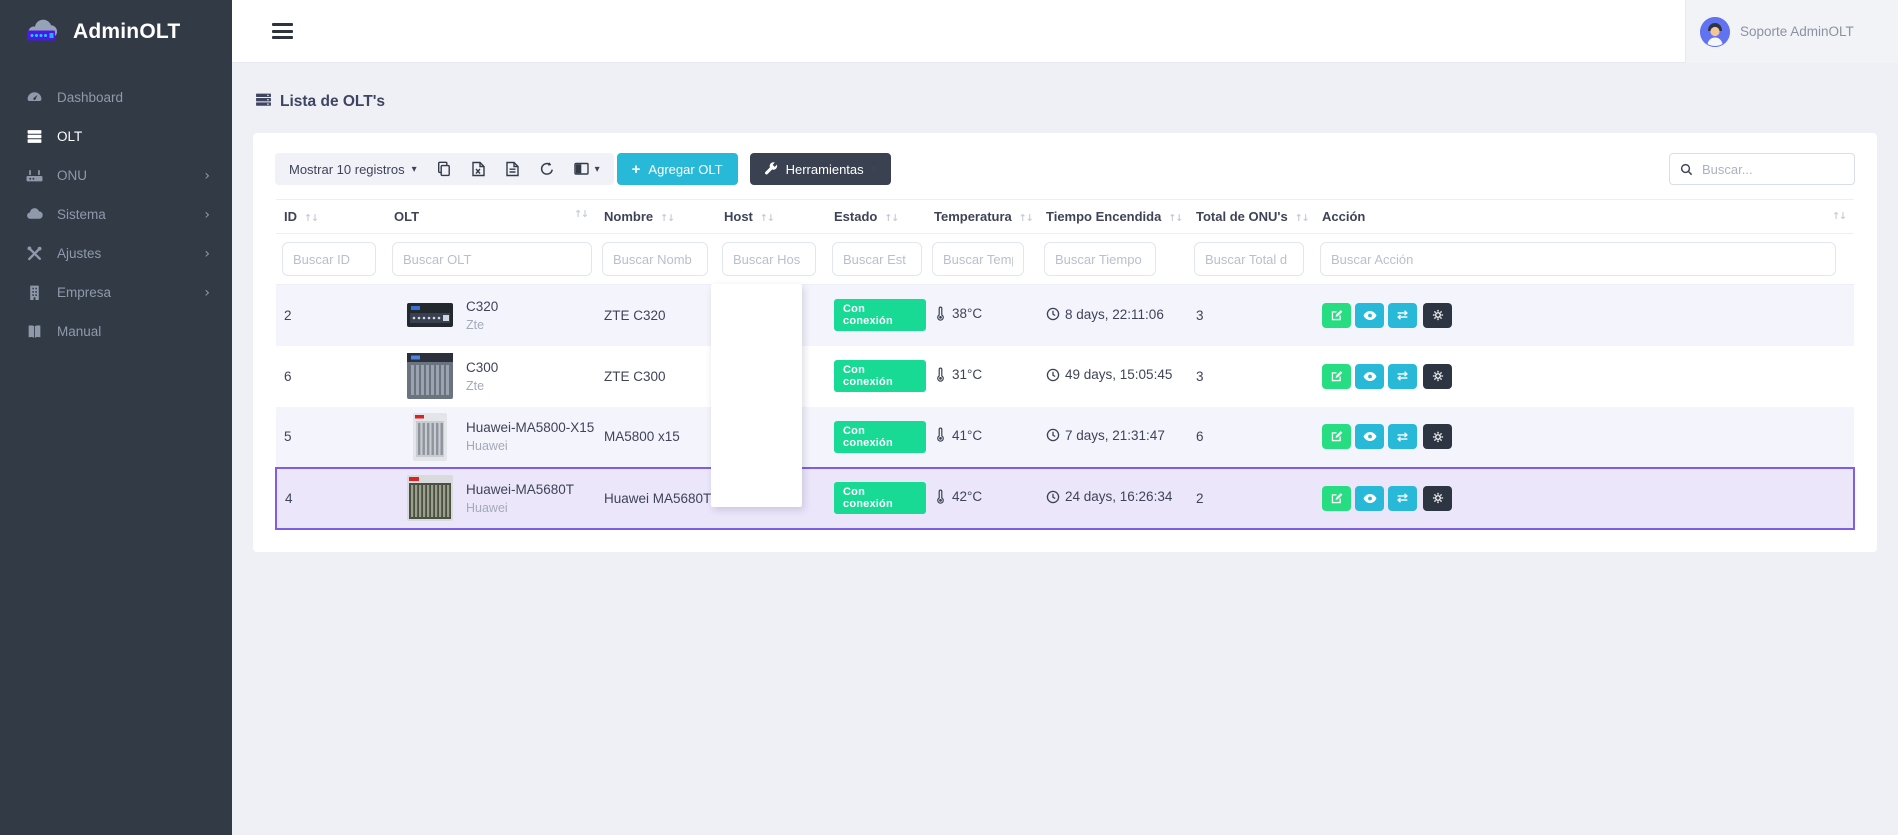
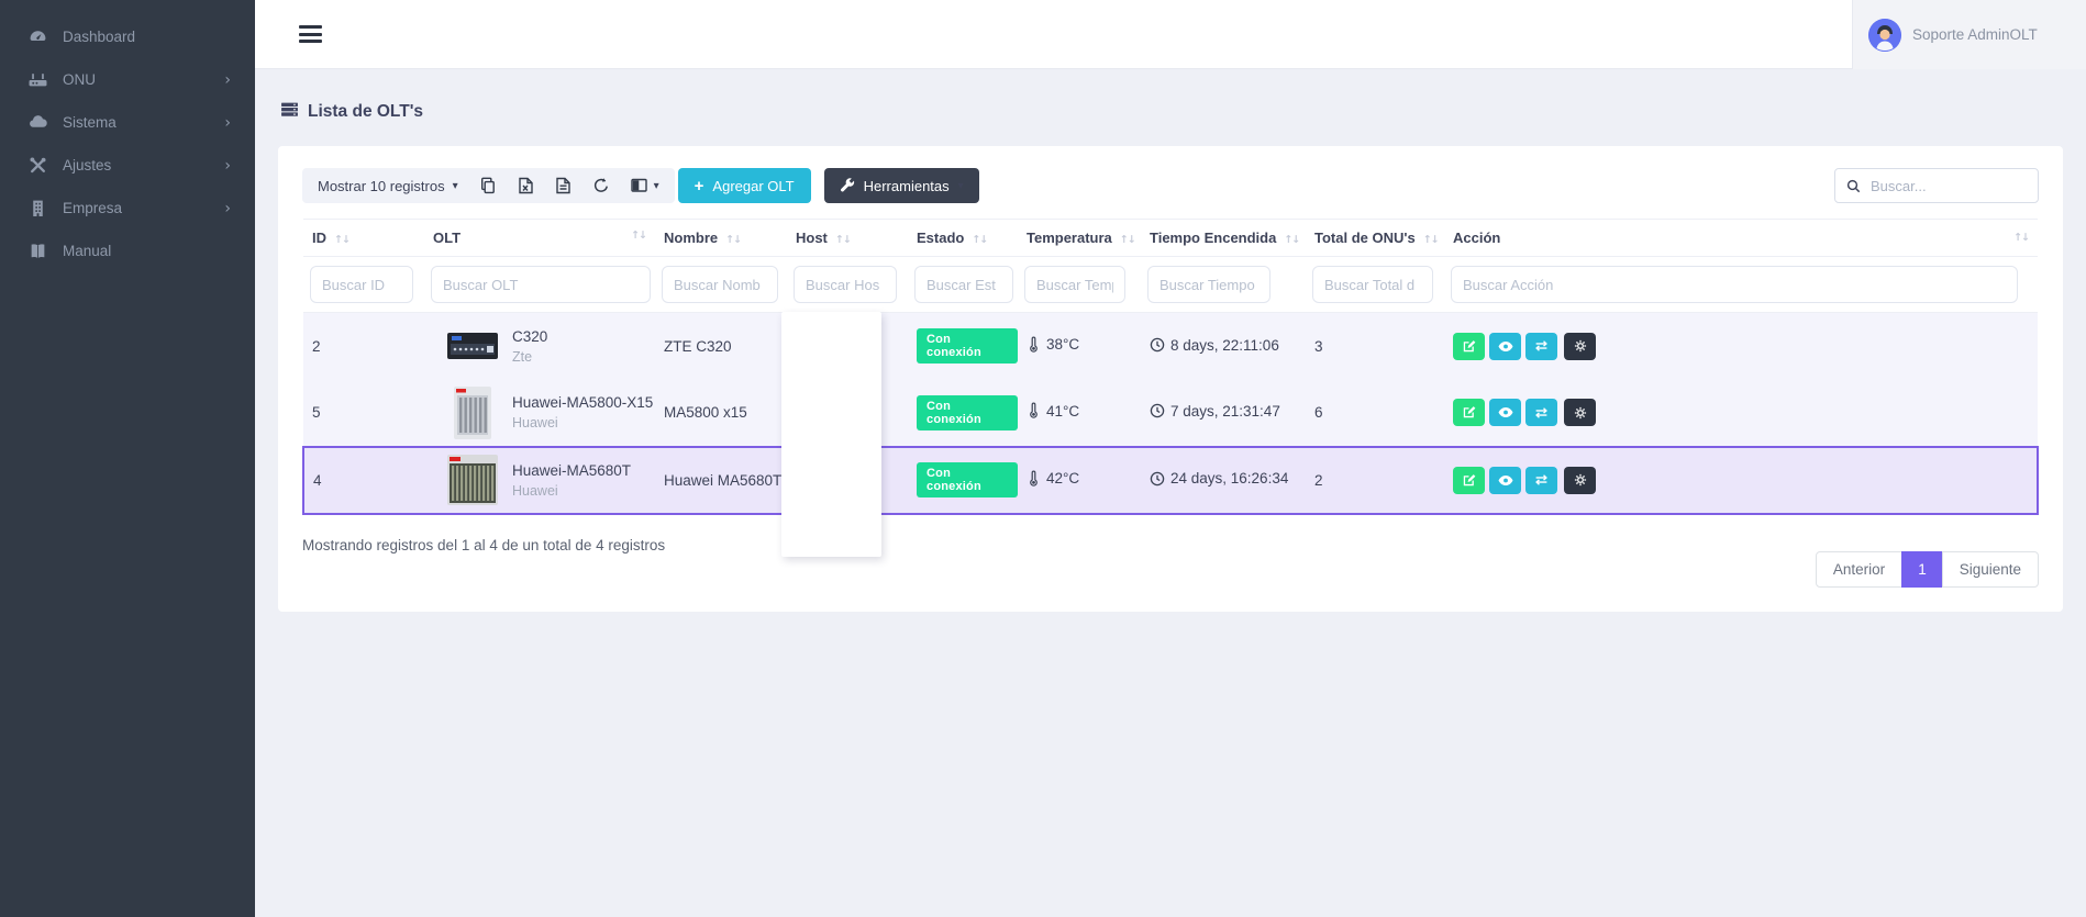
- AdminOLT
  Dashboard
- OLT
  ONU
  ›
  Sistema
  ›
  Ajustes
  ›
  Empresa
  ›
  Manual
  Soporte AdminOLT
  Lista de OLT's
  Mostrar 10 registros
  ▾
  ▾
  +
  Agregar OLT
  Herramientas
  Buscar...
  ID ↑↓	OLT ↑↓	Nombre ↑↓	Host ↑↓	Estado ↑↓	Temperatura ↑↓	Tiempo Encendida ↑↓	Total de ONU's ↑↓	Acción ↑↓
  Buscar ID	Buscar OLT	Buscar Nomb	Buscar Hos	Buscar Est	Buscar Tem	Buscar Tiempo	Buscar Total d	Buscar Acción
  2	C320 Zte	ZTE C320		Con conexión	38°C	8 days, 22:11:06	3
- 6	C300 Zte	ZTE C300		Con conexión	31°C	49 days, 15:05:45	3
  5	Huawei-MA5800-X15 Huawei	MA5800 x15		Con conexión	41°C	7 days, 21:31:47	6
  4	Huawei-MA5680T Huawei	Huawei MA5680T		Con conexión	42°C	24 days, 16:26:34	2
+ Mostrando registros del 1 al 4 de un total de 4 registros
+ Anterior
+ 1
+ Siguiente
